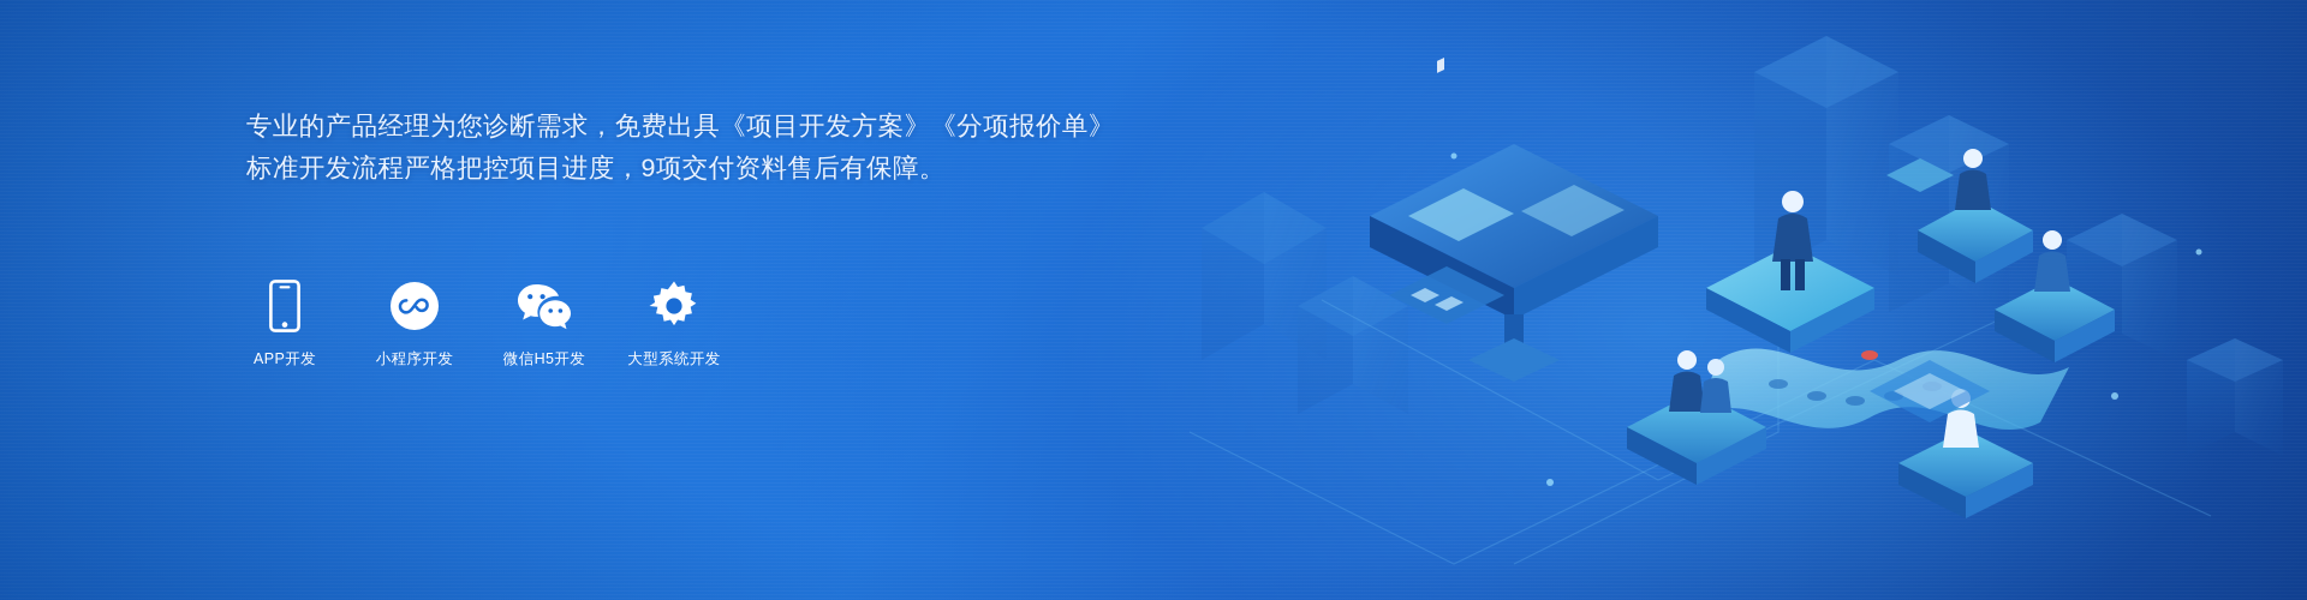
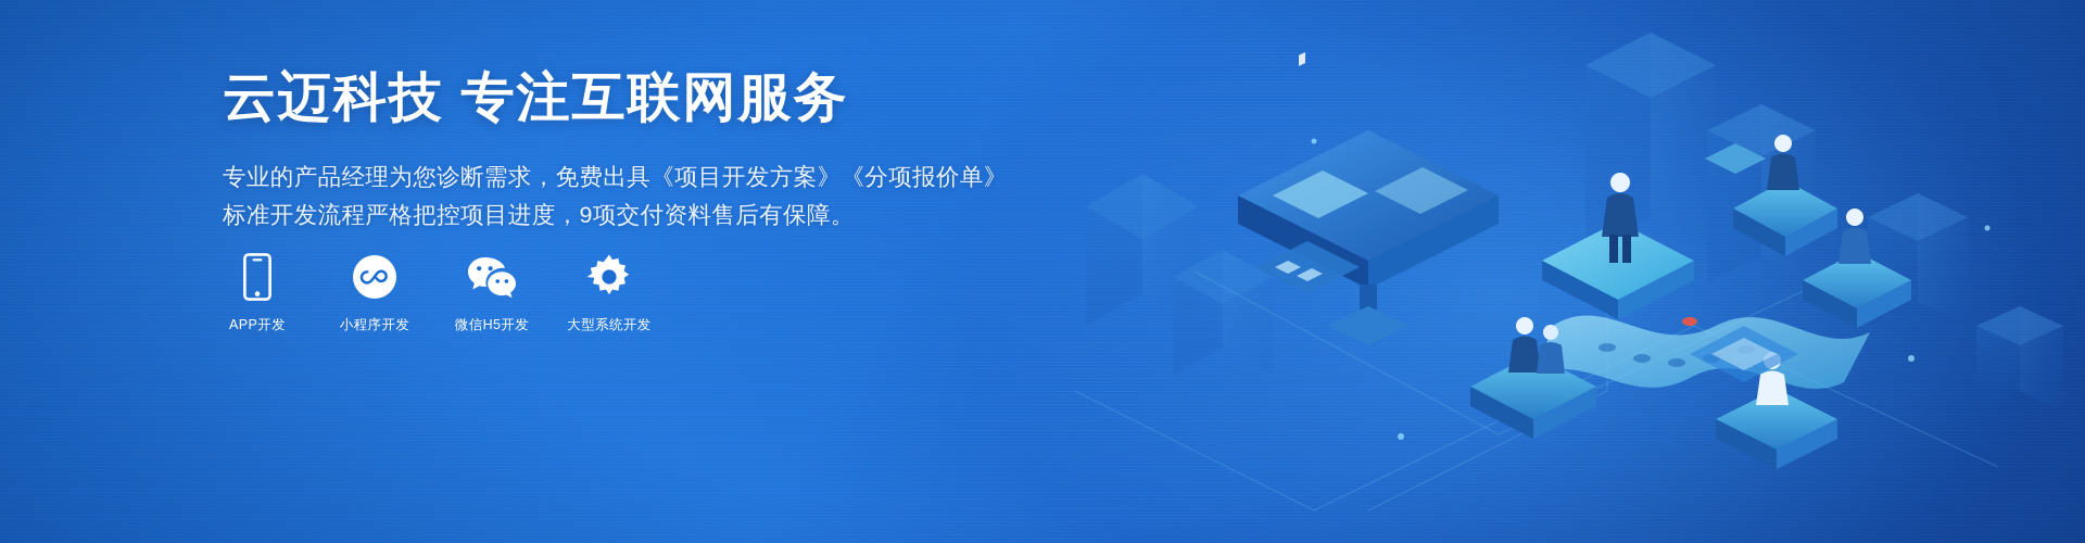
+ 云迈科技 专注互联网服务
  专业的产品经理为您诊断需求，免费出具《项目开发方案》《分项报价单》
  标准开发流程严格把控项目进度，9项交付资料售后有保障。
  APP开发
  小程序开发
  微信H5开发
  大型系统开发
